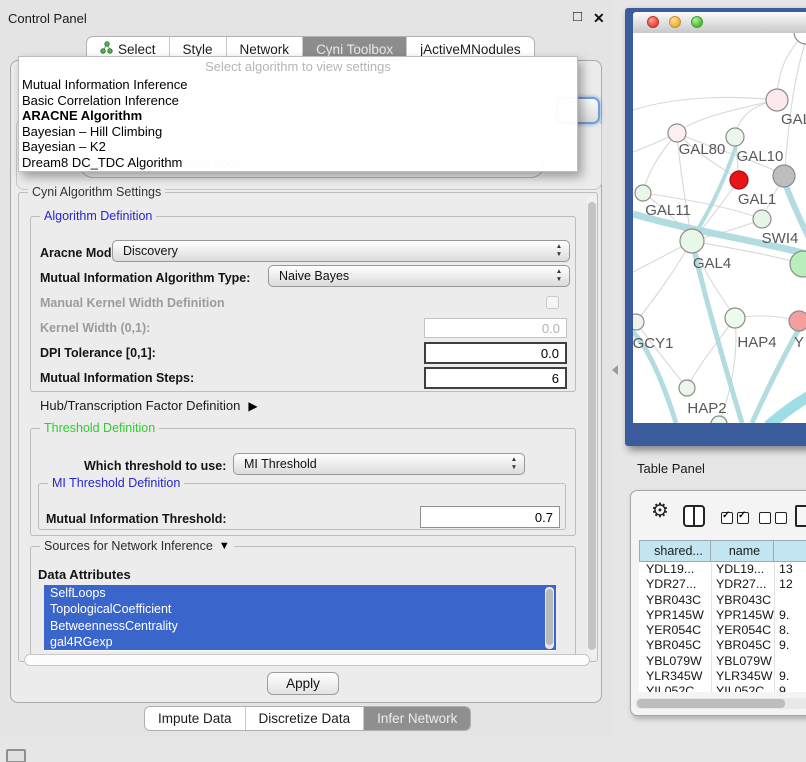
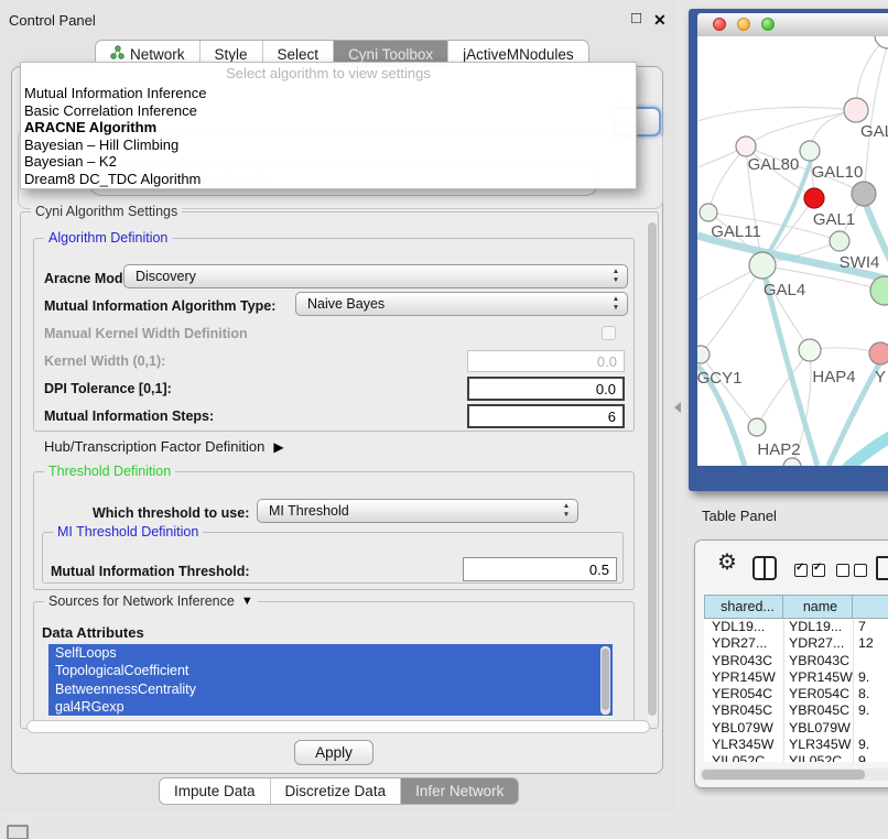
  Control Panel
  □
  ✕
- Select
+ Network
  Style
- Network
+ Select
  Cyni Toolbox
  jActiveMNodules
  Select algorithm to view settings
  Mutual Information Inference
  Basic Correlation Inference
  ARACNE Algorithm
  Bayesian – Hill Climbing
  Bayesian – K2
  Dream8 DC_TDC Algorithm
  Cyni Algorithm Settings
  Algorithm Definition
  Aracne Mod
  Discovery
  Mutual Information Algorithm Type:
  Naive Bayes
  Manual Kernel Width Definition
  Kernel Width (0,1):
  0.0
  DPI Tolerance [0,1]:
  0.0
  Mutual Information Steps:
  6
  Hub/Transcription Factor Definition
  ▶
  Threshold Definition
  Which threshold to use:
  MI Threshold
  MI Threshold Definition
  Mutual Information Threshold:
- 0.7
+ 0.5
  Sources for Network Inference
  ▼
  Data Attributes
  SelfLoops
  TopologicalCoefficient
  BetweennessCentrality
  gal4RGexp
  Apply
  Impute Data
  Discretize Data
  Infer Network
  GAL80
  GAL10
  GAL1
  GAL11
  SWI4
  GAL4
  GCY1
  HAP4
  Y
  HAP2
  Table Panel
  ⚙
  shared...
  name
  YDL19...
  YDL19...
- 13
+ 7
  YDR27...
  YDR27...
  12
  YBR043C
  YBR043C
  YPR145W
  YPR145W
  9.
  YER054C
  YER054C
  8.
  YBR045C
  YBR045C
  9.
  YBL079W
  YBL079W
  YLR345W
  YLR345W
  9.
  YIL052C
  YIL052C
  9
